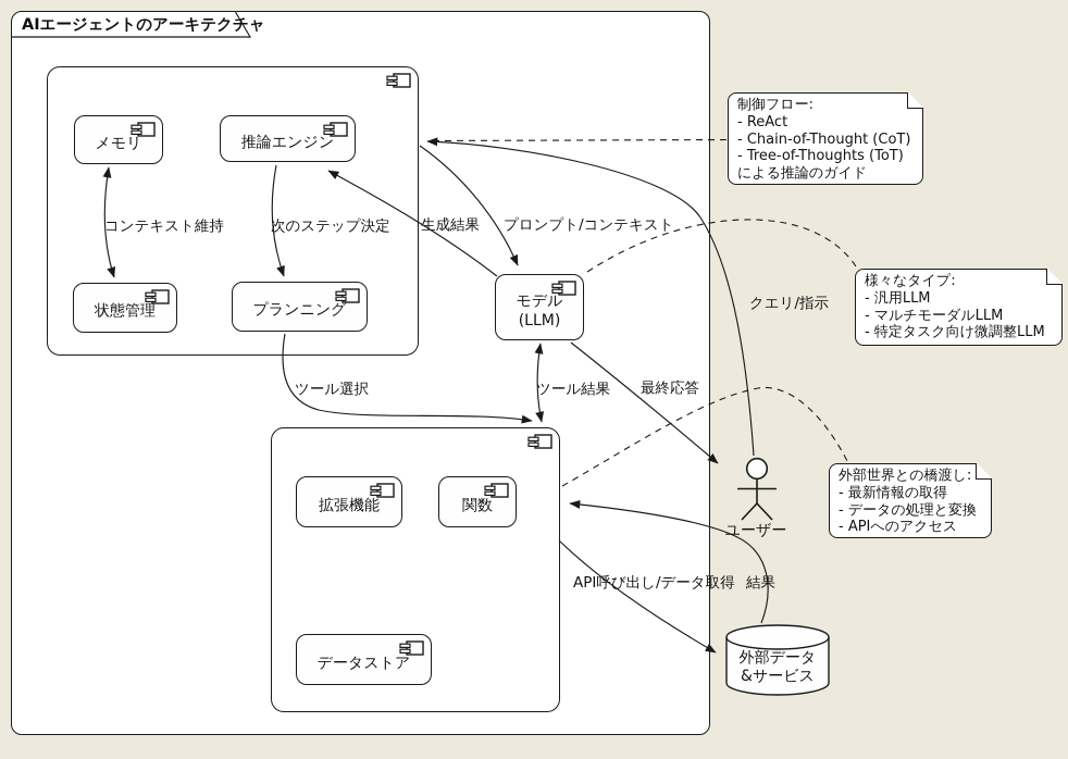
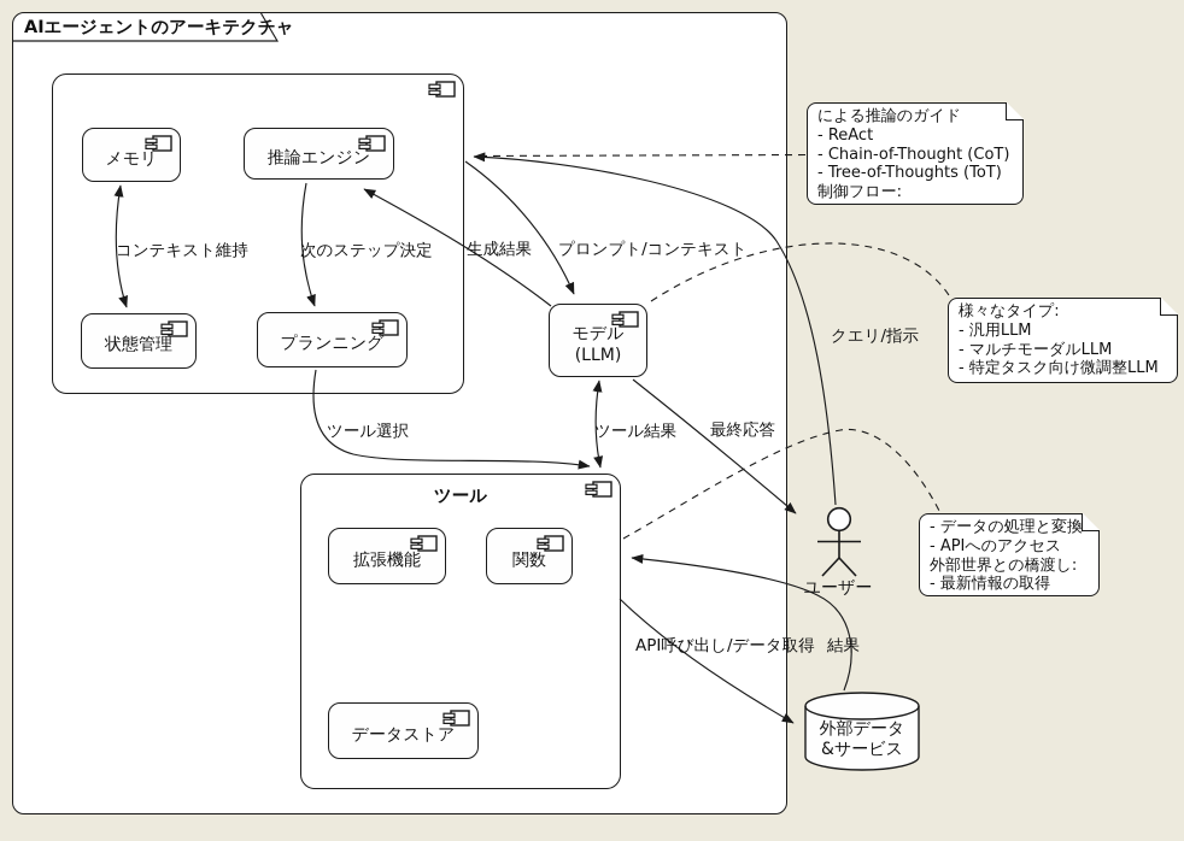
  AIエージェントのアーキテクチャ
  メモリ
  推論エンジン
  状態管理
  プランニング
  モデル
  (LLM)
+ ツール
  拡張機能
  関数
  データストア
- 制御フロー:
+ による推論のガイド
  - ReAct
  - Chain-of-Thought (CoT)
  - Tree-of-Thoughts (ToT)
- による推論のガイド
+ 制御フロー:
  様々なタイプ:
  - 汎用LLM
  - マルチモーダルLLM
  - 特定タスク向け微調整LLM
- 外部世界との橋渡し:
+ - データの処理と変換
- - 最新情報の取得
+ - APIへのアクセス
- - データの処理と変換
+ 外部世界との橋渡し:
- - APIへのアクセス
+ - 最新情報の取得
  ユーザー
  外部データ
  &サービス
  コンテキスト維持
  次のステップ決定
  生成結果
  プロンプト/コンテキスト
  クエリ/指示
  ツール選択
  ツール結果
  最終応答
  API呼び出し/データ取得
  結果
